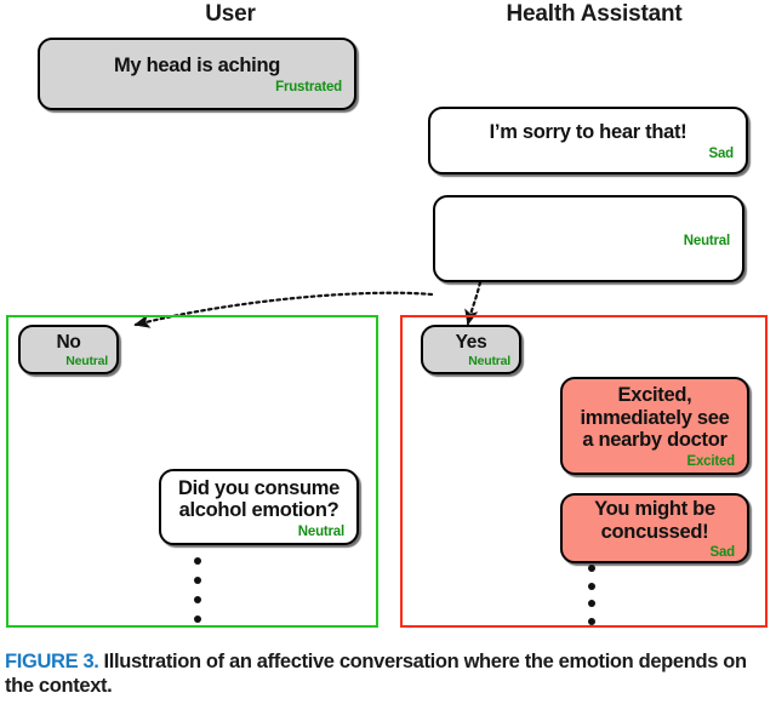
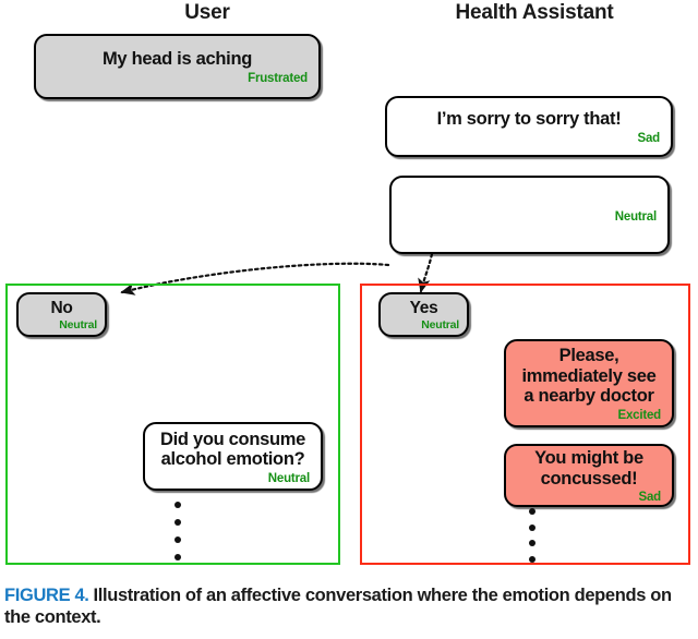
  User
  Health Assistant
  My head is aching
  Frustrated
- I’m sorry to hear that!
+ I’m sorry to sorry that!
  Sad
  Neutral
  No
  Neutral
  Did you consume alcohol emotion?
  Neutral
  Yes
  Neutral
- Excited, immediately see a nearby doctor
+ Please, immediately see a nearby doctor
  Excited
  You might be concussed!
  Sad
- FIGURE 3. Illustration of an affective conversation where the emotion depends on the context.
+ FIGURE 4. Illustration of an affective conversation where the emotion depends on the context.
